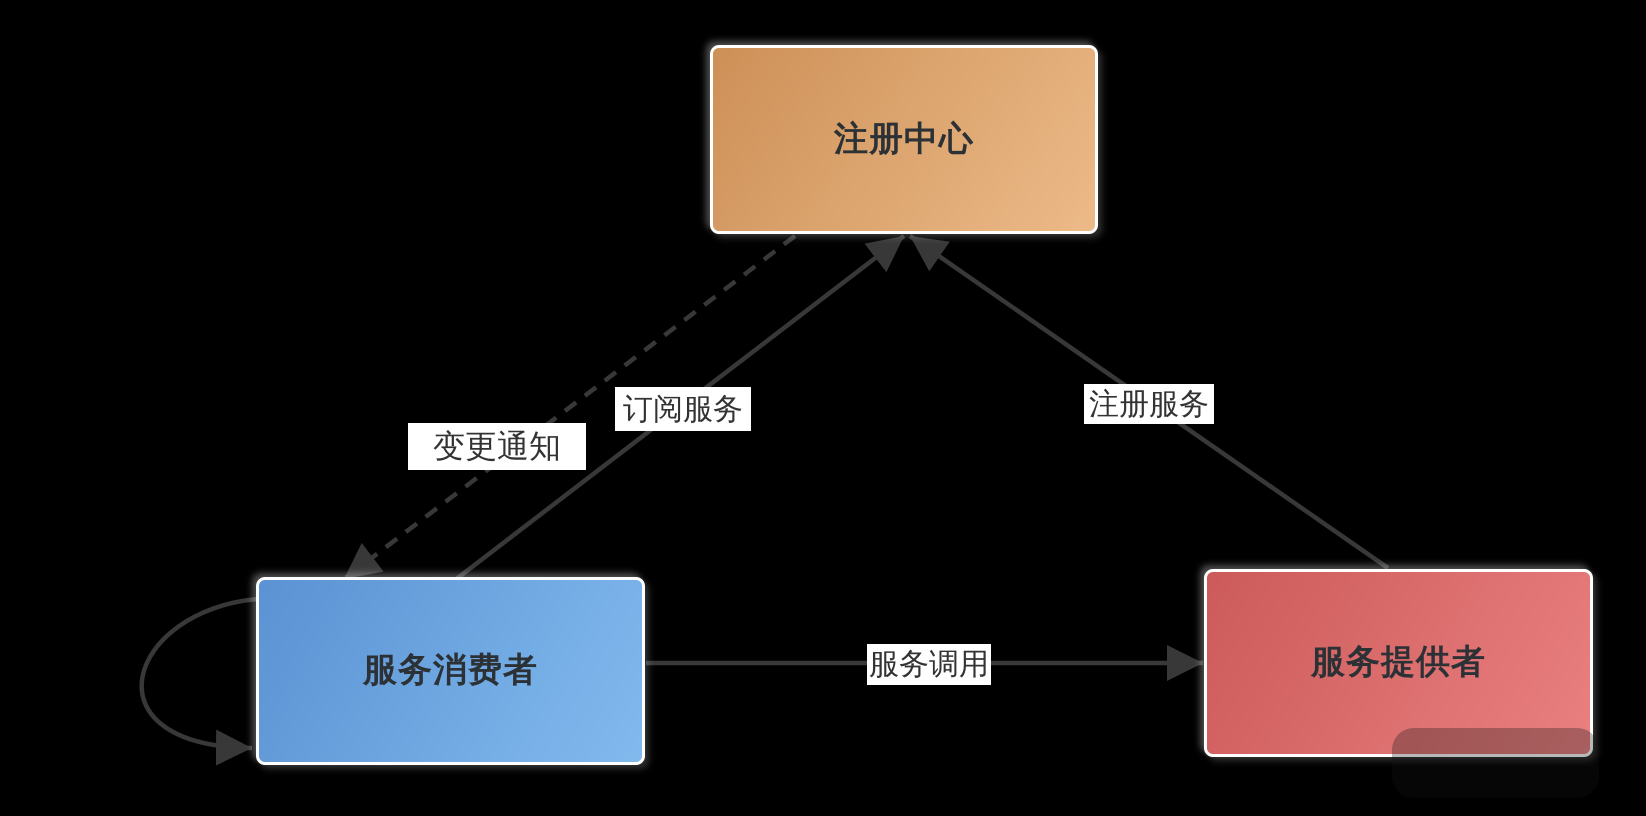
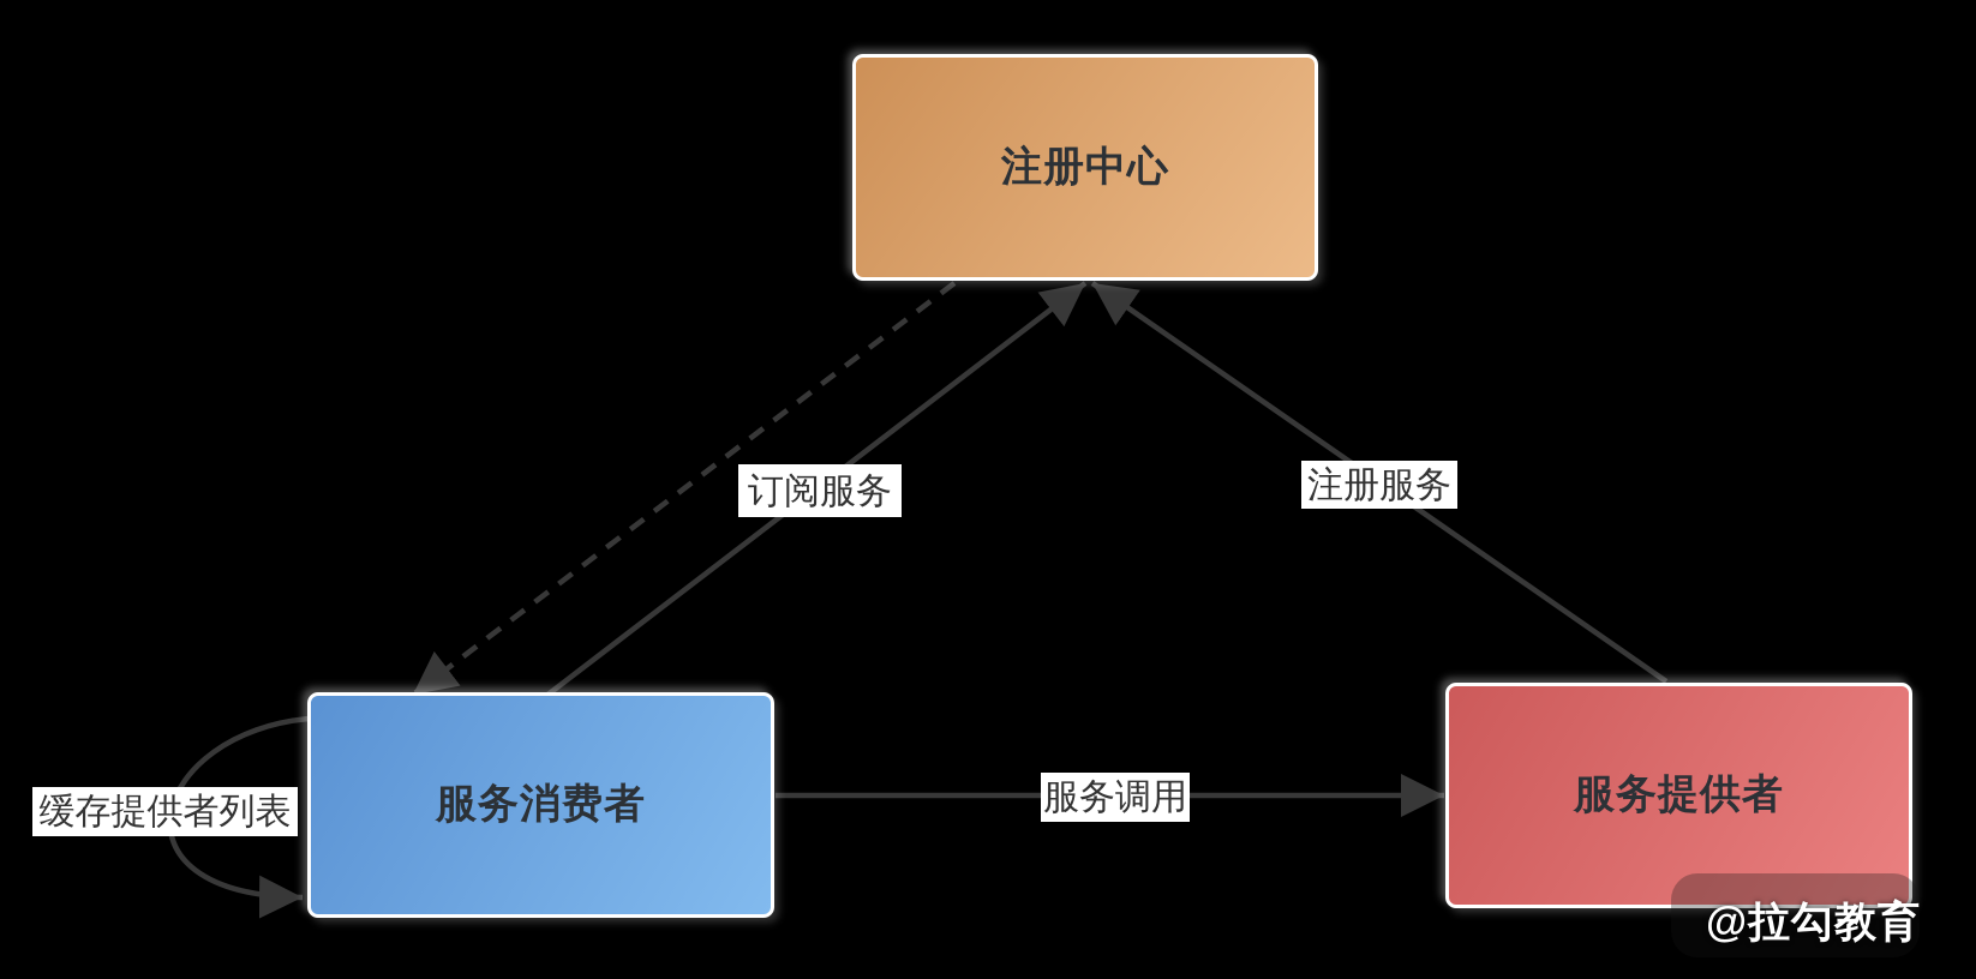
  注册中心
  服务消费者
  服务提供者
  订阅服务
  注册服务
- 变更通知
  服务调用
+ 缓存提供者列表
+ @拉勾教育
